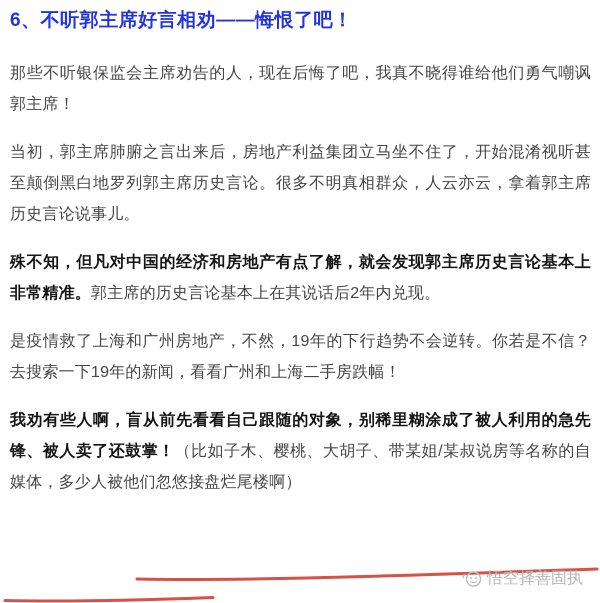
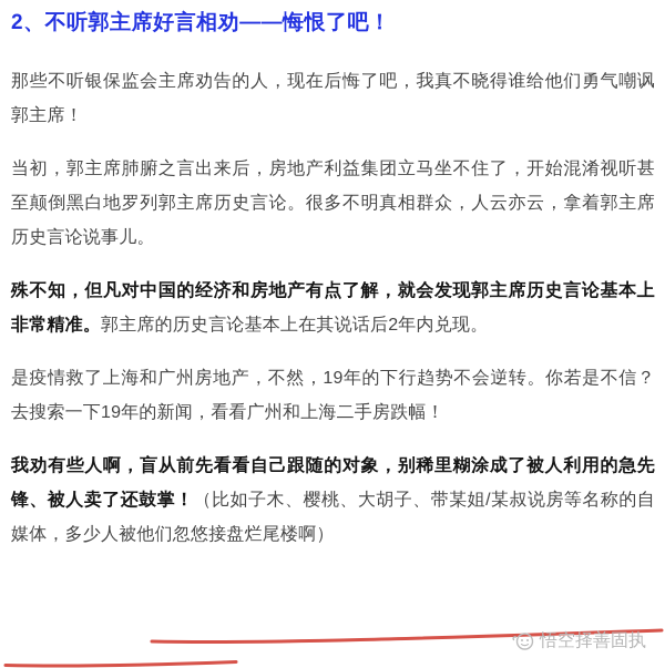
- 6、不听郭主席好言相劝——悔恨了吧！
+ 2、不听郭主席好言相劝——悔恨了吧！
  那些不听银保监会主席劝告的人，现在后悔了吧，我真不晓得谁给他们勇气嘲讽郭主席！
  当初，郭主席肺腑之言出来后，房地产利益集团立马坐不住了，开始混淆视听甚至颠倒黑白地罗列郭主席历史言论。很多不明真相群众，人云亦云，拿着郭主席历史言论说事儿。
  殊不知，但凡对中国的经济和房地产有点了解，就会发现郭主席历史言论基本上非常精准。郭主席的历史言论基本上在其说话后2年内兑现。
  是疫情救了上海和广州房地产，不然，19年的下行趋势不会逆转。你若是不信？去搜索一下19年的新闻，看看广州和上海二手房跌幅！
  我劝有些人啊，盲从前先看看自己跟随的对象，别稀里糊涂成了被人利用的急先锋、被人卖了还鼓掌！（比如子木、樱桃、大胡子、带某姐/某叔说房等名称的自媒体，多少人被他们忽悠接盘烂尾楼啊）
  悟空择善固执
